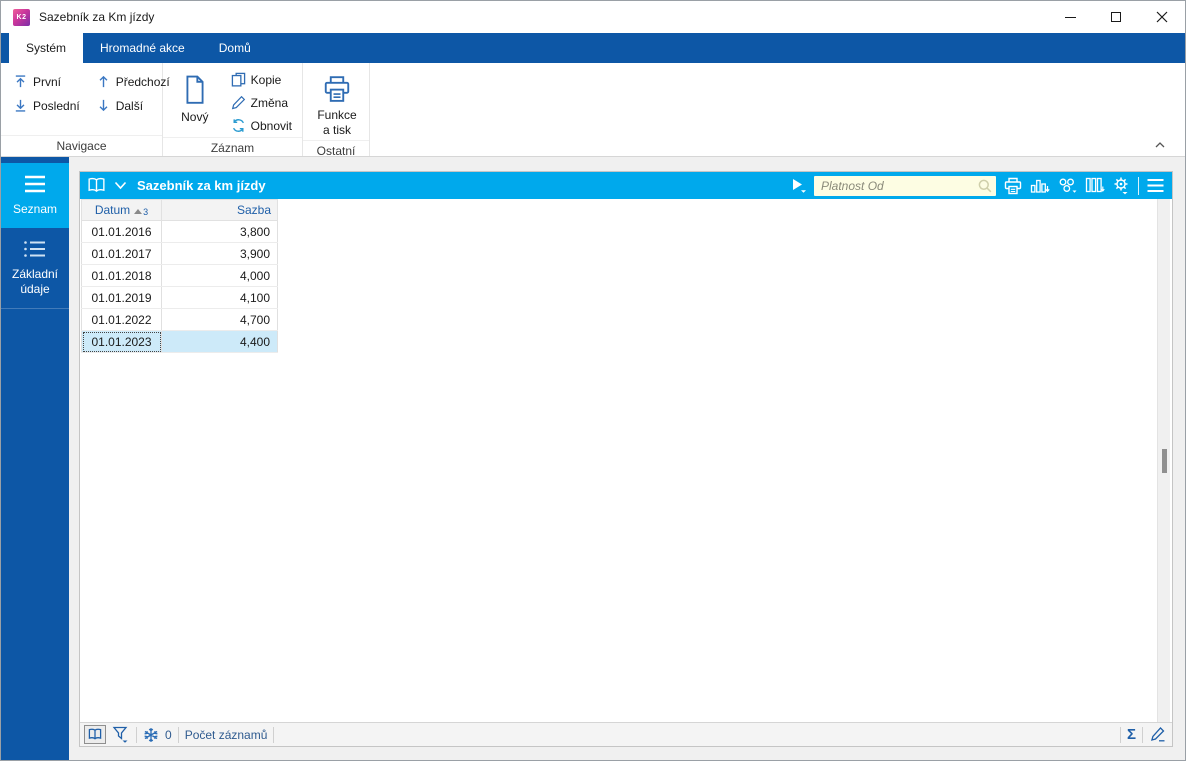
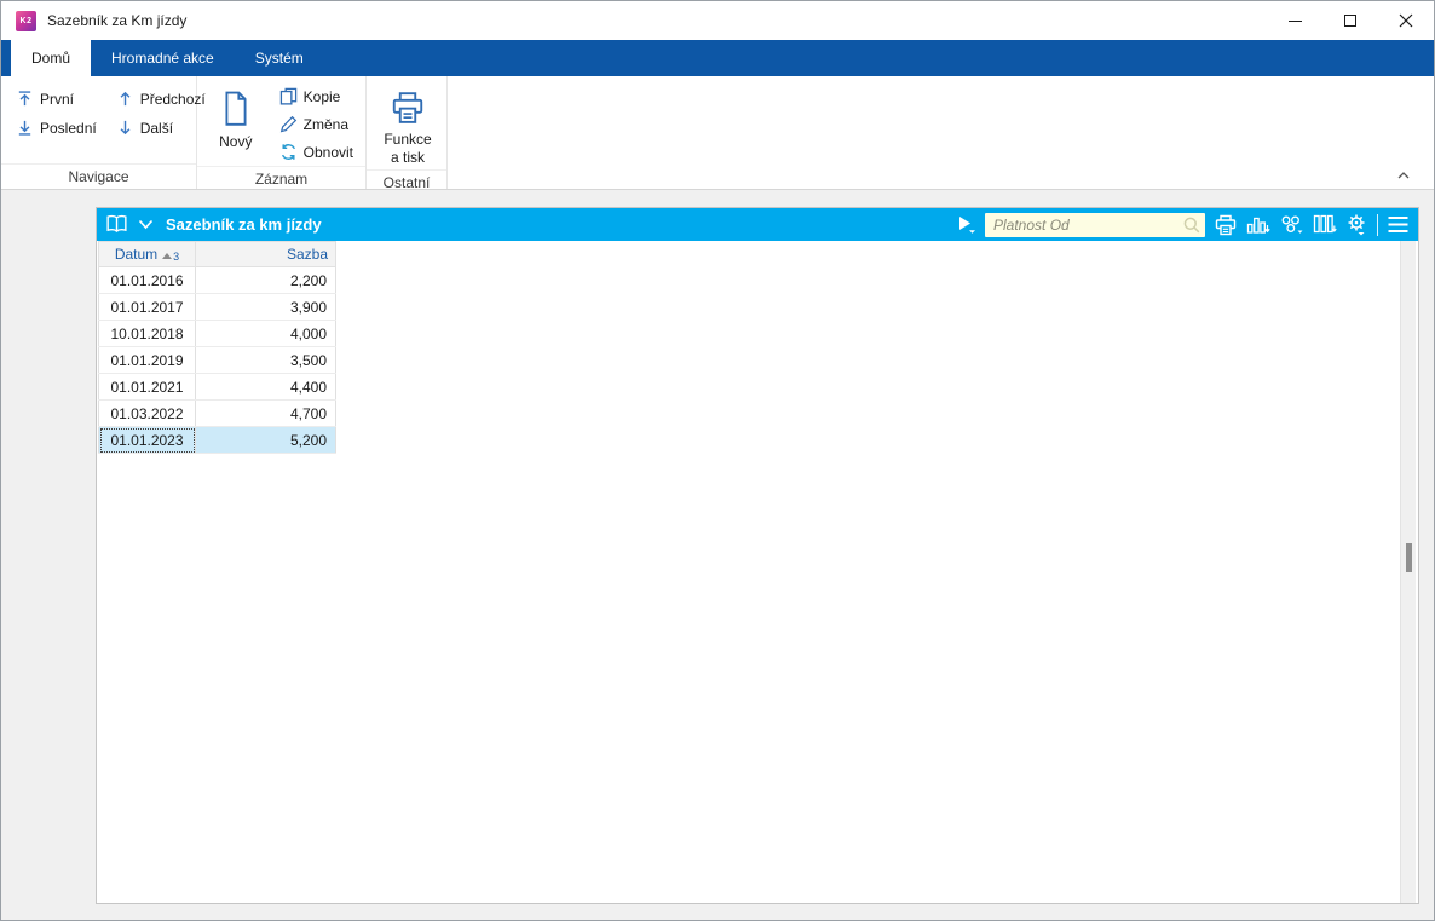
  Sazebník za Km jízdy
- Systém
+ Domů
  Hromadné akce
- Domů
+ Systém
  První
  Poslední
  Předchozí
  Další
  Navigace
  Nový
  Kopie
  Změna
  Obnovit
  Záznam
  Funkce a tisk
  Ostatní
- Seznam
- Základní údaje
  Sazebník za km jízdy
  Platnost Od
  Datum 3	Sazba
- 01.01.2016	3,800
+ 01.01.2016	2,200
  01.01.2017	3,900
- 01.01.2018	4,000
+ 10.01.2018	4,000
- 01.01.2019	4,100
+ 01.01.2019	3,500
+ 01.01.2021	4,400
- 01.01.2022	4,700
+ 01.03.2022	4,700
- 01.01.2023	4,400
+ 01.01.2023	5,200
- 0
- Počet záznamů
- Σ
